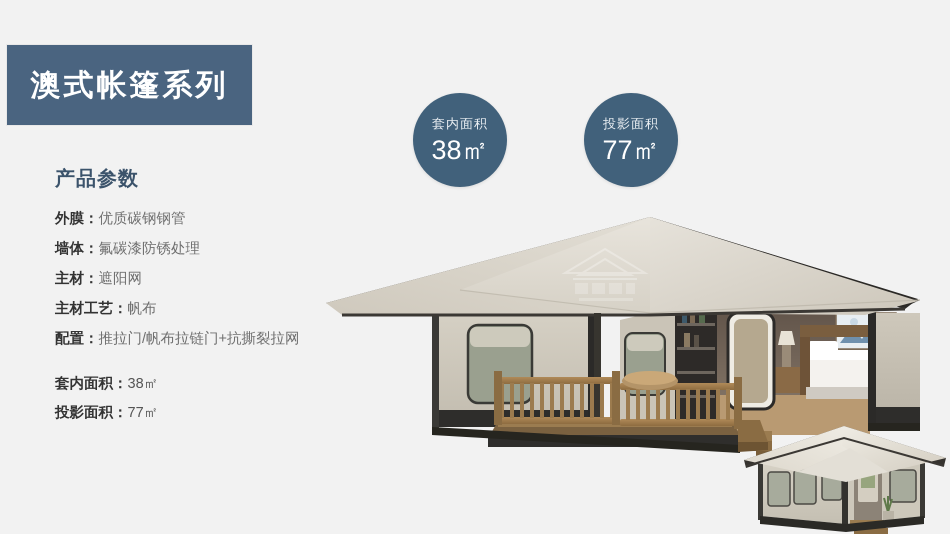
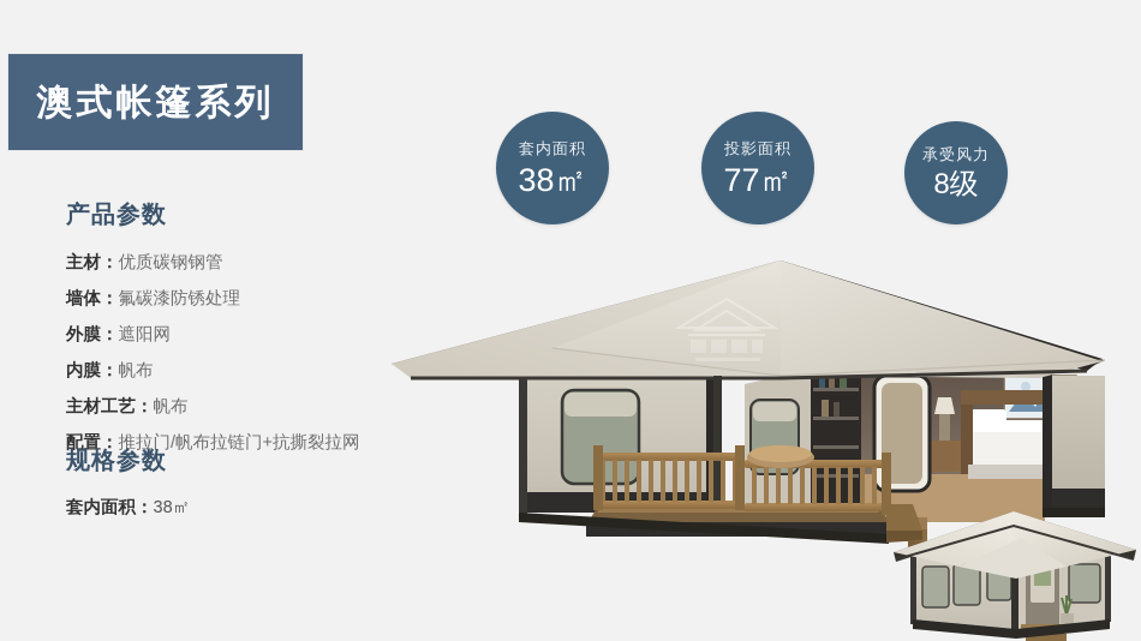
  澳式帐篷系列
  产品参数
- 外膜：优质碳钢钢管
+ 主材：优质碳钢钢管
  墙体：氟碳漆防锈处理
- 主材：遮阳网
+ 外膜：遮阳网
+ 内膜：帆布
  主材工艺：帆布
  配置：推拉门/帆布拉链门+抗撕裂拉网
+ 规格参数
  套内面积：38㎡
- 投影面积：77㎡
  套内面积
  38㎡
  投影面积
  77㎡
+ 承受风力
+ 8级
